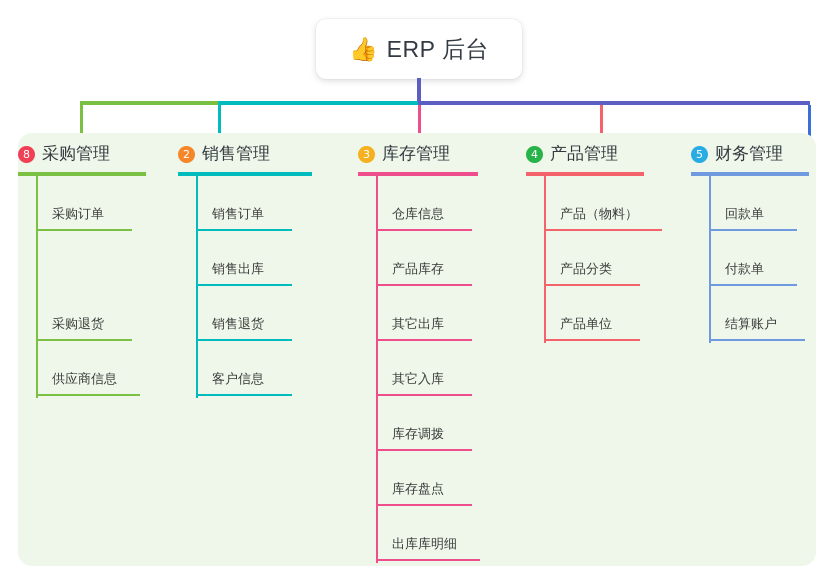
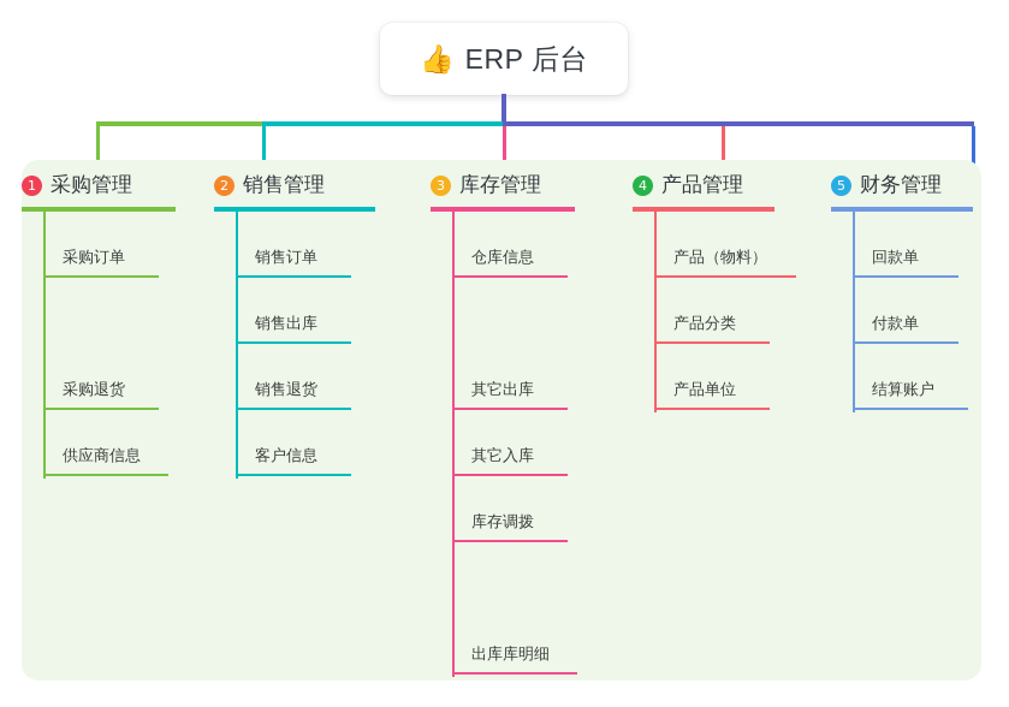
  👍
  ERP 后台
- 8
+ 1
  采购管理
  采购订单
  采购退货
  供应商信息
  2
  销售管理
  销售订单
  销售出库
  销售退货
  客户信息
  3
  库存管理
  仓库信息
- 产品库存
  其它出库
  其它入库
  库存调拨
- 库存盘点
  出库库明细
  4
  产品管理
  产品（物料）
  产品分类
  产品单位
  5
  财务管理
  回款单
  付款单
  结算账户
